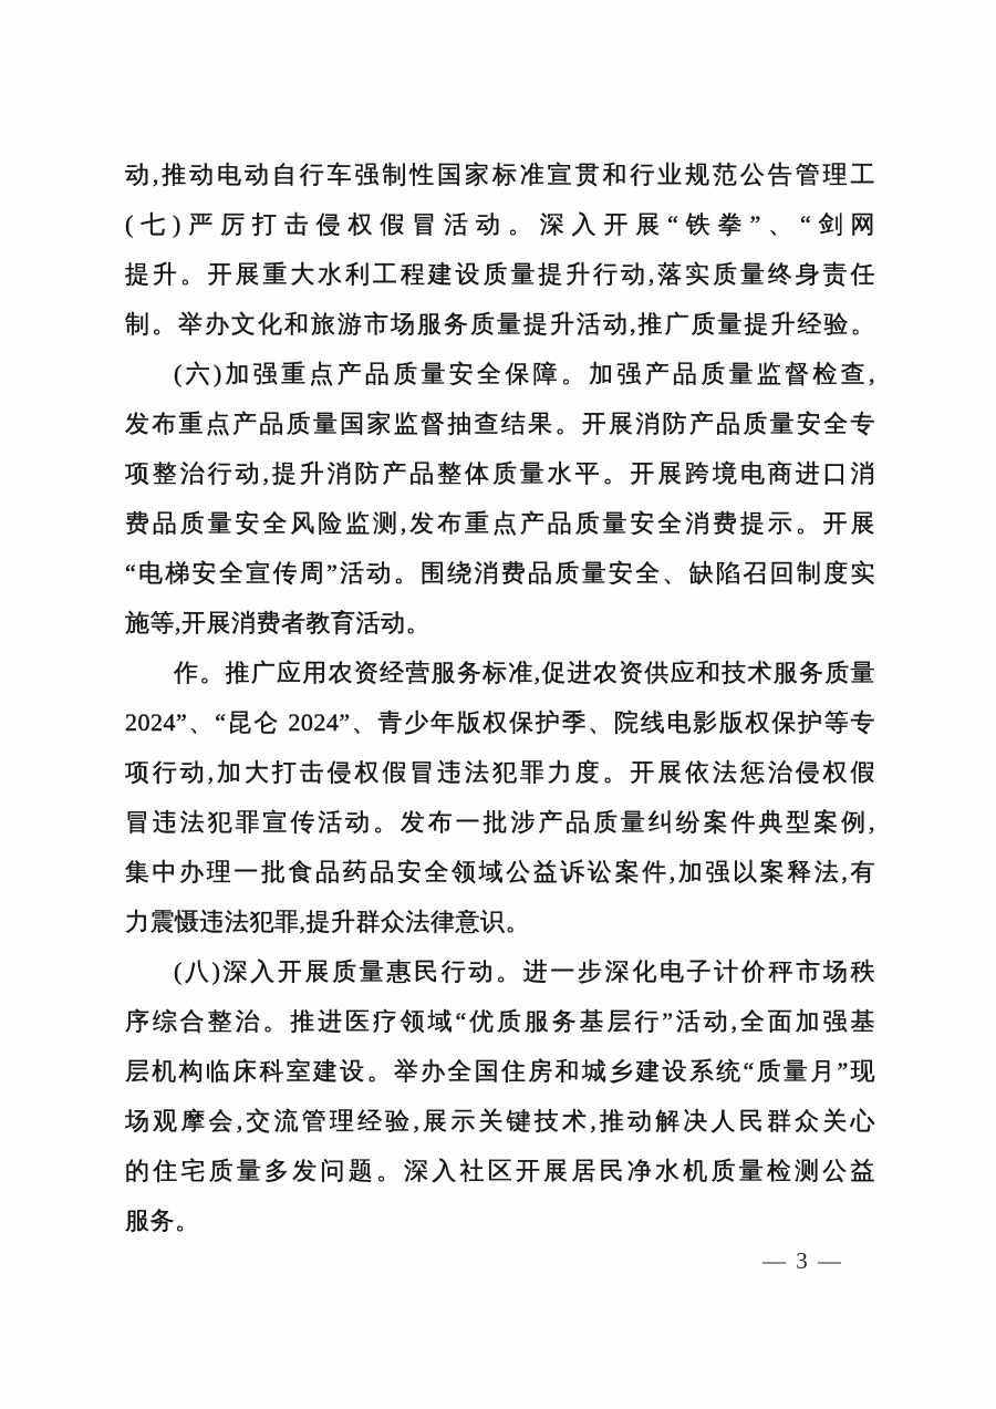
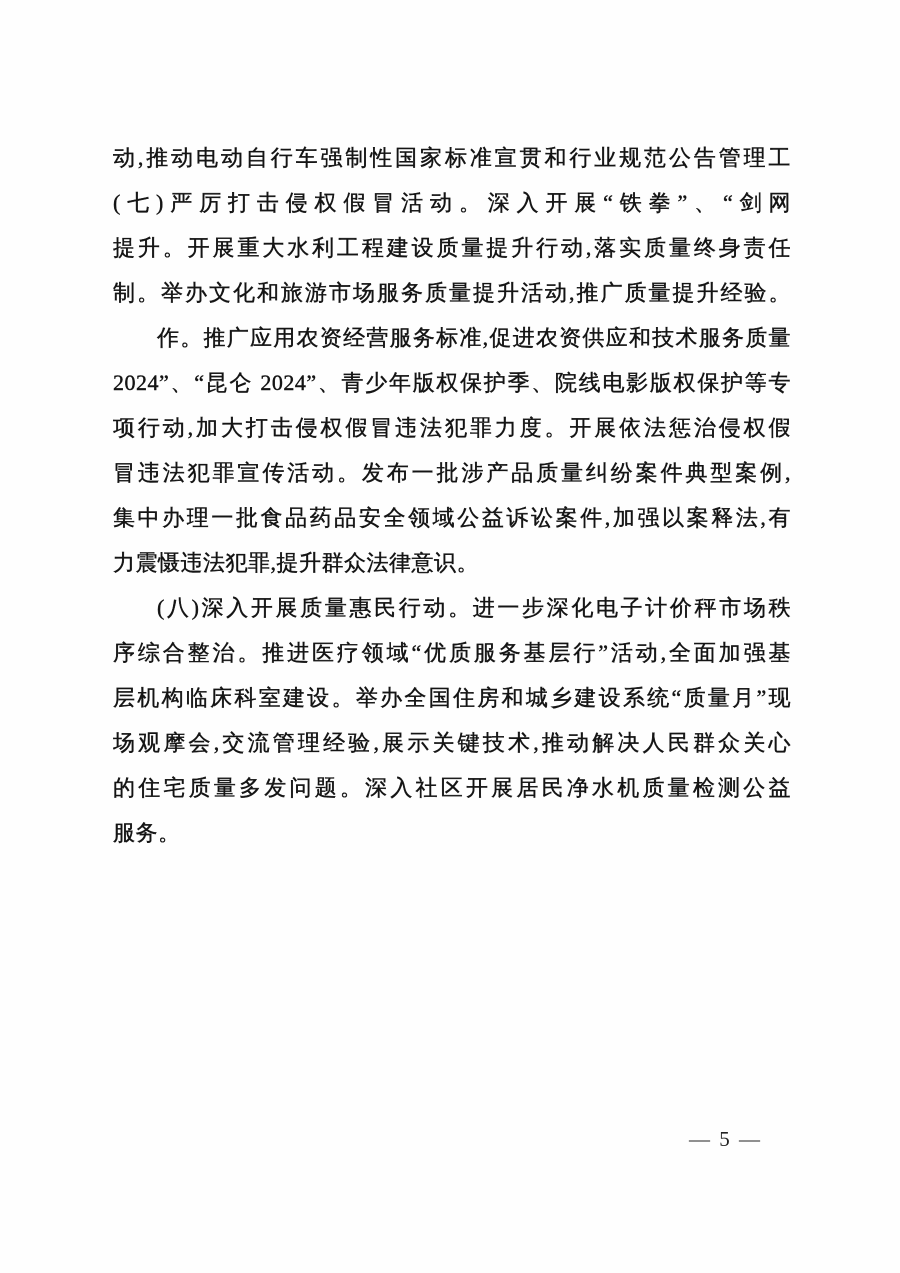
  动,推动电动自行车强制性国家标准宣贯和行业规范公告管理工
  (七)严厉打击侵权假冒活动。深入开展“铁拳”、“剑网
  提升。开展重大水利工程建设质量提升行动,落实质量终身责任
  制。举办文化和旅游市场服务质量提升活动,推广质量提升经验。
- (六)加强重点产品质量安全保障。加强产品质量监督检查,
- 发布重点产品质量国家监督抽查结果。开展消防产品质量安全专
- 项整治行动,提升消防产品整体质量水平。开展跨境电商进口消
- 费品质量安全风险监测,发布重点产品质量安全消费提示。开展
- “电梯安全宣传周”活动。围绕消费品质量安全、缺陷召回制度实
- 施等,开展消费者教育活动。
  作。推广应用农资经营服务标准,促进农资供应和技术服务质量
  2024”、“昆仑 2024”、青少年版权保护季、院线电影版权保护等专
  项行动,加大打击侵权假冒违法犯罪力度。开展依法惩治侵权假
  冒违法犯罪宣传活动。发布一批涉产品质量纠纷案件典型案例,
  集中办理一批食品药品安全领域公益诉讼案件,加强以案释法,有
  力震慑违法犯罪,提升群众法律意识。
  (八)深入开展质量惠民行动。进一步深化电子计价秤市场秩
  序综合整治。推进医疗领域“优质服务基层行”活动,全面加强基
  层机构临床科室建设。举办全国住房和城乡建设系统“质量月”现
  场观摩会,交流管理经验,展示关键技术,推动解决人民群众关心
  的住宅质量多发问题。深入社区开展居民净水机质量检测公益
  服务。
- — 3 —
+ — 5 —
